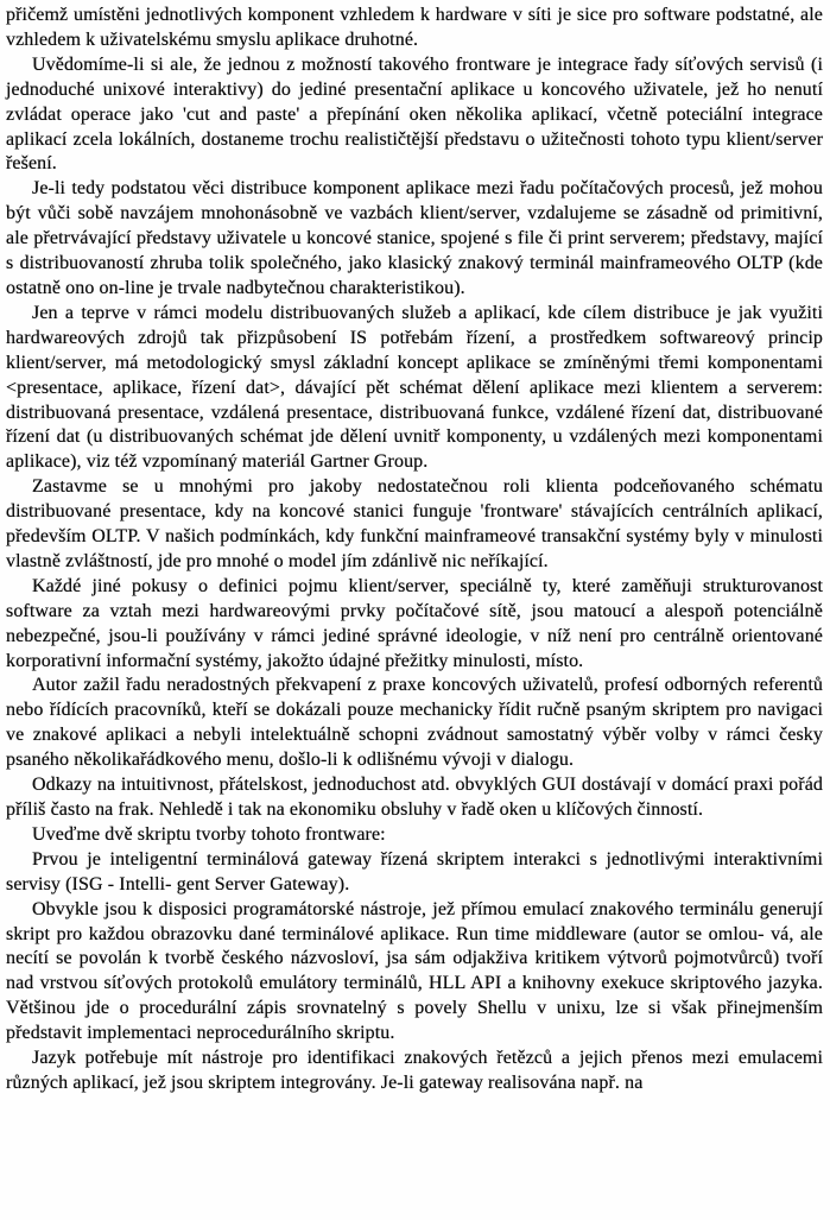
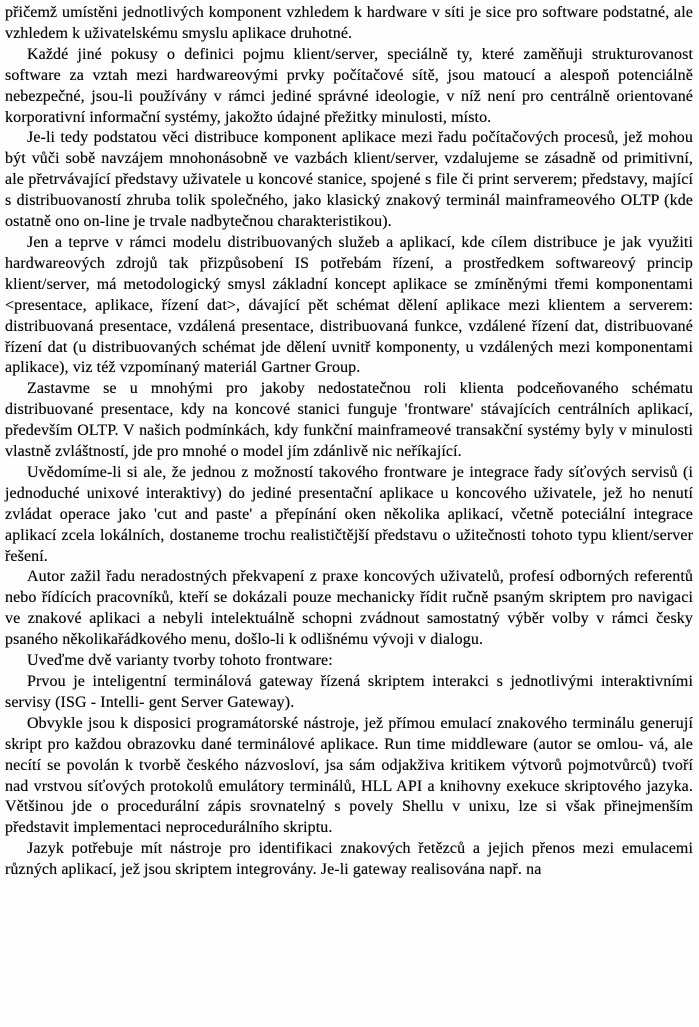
  přičemž umístěni jednotlivých komponent vzhledem k hardware v síti je sice pro software podstatné, ale vzhledem k uživatelskému smyslu aplikace druhotné.
- Uvědomíme-li si ale, že jednou z možností takového frontware je integrace řady síťových servisů (i jednoduché unixové interaktivy) do jediné presentační aplikace u koncového uživatele, jež ho nenutí zvládat operace jako 'cut and paste' a přepínání oken několika aplikací, včetně poteciální integrace aplikací zcela lokálních, dostaneme trochu realističtější představu o užitečnosti tohoto typu klient/server řešení.
+ Každé jiné pokusy o definici pojmu klient/server, speciálně ty, které zaměňuji strukturovanost software za vztah mezi hardwareovými prvky počítačové sítě, jsou matoucí a alespoň potenciálně nebezpečné, jsou-li používány v rámci jediné správné ideologie, v níž není pro centrálně orientované korporativní informační systémy, jakožto údajné přežitky minulosti, místo.
  Je-li tedy podstatou věci distribuce komponent aplikace mezi řadu počítačových procesů, jež mohou být vůči sobě navzájem mnohonásobně ve vazbách klient/server, vzdalujeme se zásadně od primitivní, ale přetrvávající představy uživatele u koncové stanice, spojené s file či print serverem; představy, mající s distribuovaností zhruba tolik společného, jako klasický znakový terminál mainframeového OLTP (kde ostatně ono on-line je trvale nadbytečnou charakteristikou).
  Jen a teprve v rámci modelu distribuovaných služeb a aplikací, kde cílem distribuce je jak využiti hardwareových zdrojů tak přizpůsobení IS potřebám řízení, a prostředkem softwareový princip klient/server, má metodologický smysl základní koncept aplikace se zmíněnými třemi komponentami <presentace, aplikace, řízení dat>, dávající pět schémat dělení aplikace mezi klientem a serverem: distribuovaná presentace, vzdálená presentace, distribuovaná funkce, vzdálené řízení dat, distribuované řízení dat (u distribuovaných schémat jde dělení uvnitř komponenty, u vzdálených mezi komponentami aplikace), viz též vzpomínaný materiál Gartner Group.
  Zastavme se u mnohými pro jakoby nedostatečnou roli klienta podceňovaného schématu distribuované presentace, kdy na koncové stanici funguje 'frontware' stávajících centrálních aplikací, především OLTP. V našich podmínkách, kdy funkční mainframeové transakční systémy byly v minulosti vlastně zvláštností, jde pro mnohé o model jím zdánlivě nic neříkající.
- Každé jiné pokusy o definici pojmu klient/server, speciálně ty, které zaměňuji strukturovanost software za vztah mezi hardwareovými prvky počítačové sítě, jsou matoucí a alespoň potenciálně nebezpečné, jsou-li používány v rámci jediné správné ideologie, v níž není pro centrálně orientované korporativní informační systémy, jakožto údajné přežitky minulosti, místo.
+ Uvědomíme-li si ale, že jednou z možností takového frontware je integrace řady síťových servisů (i jednoduché unixové interaktivy) do jediné presentační aplikace u koncového uživatele, jež ho nenutí zvládat operace jako 'cut and paste' a přepínání oken několika aplikací, včetně poteciální integrace aplikací zcela lokálních, dostaneme trochu realističtější představu o užitečnosti tohoto typu klient/server řešení.
  Autor zažil řadu neradostných překvapení z praxe koncových uživatelů, profesí odborných referentů nebo řídících pracovníků, kteří se dokázali pouze mechanicky řídit ručně psaným skriptem pro navigaci ve znakové aplikaci a nebyli intelektuálně schopni zvádnout samostatný výběr volby v rámci česky psaného několikařádkového menu, došlo-li k odlišnému vývoji v dialogu.
- Odkazy na intuitivnost, přátelskost, jednoduchost atd. obvyklých GUI dostávají v domácí praxi pořád příliš často na frak. Nehledě i tak na ekonomiku obsluhy v řadě oken u klíčových činností.
- Uveďme dvě skriptu tvorby tohoto frontware:
+ Uveďme dvě varianty tvorby tohoto frontware:
  Prvou je inteligentní terminálová gateway řízená skriptem interakci s jednotlivými interaktivními servisy (ISG - Intelli- gent Server Gateway).
  Obvykle jsou k disposici programátorské nástroje, jež přímou emulací znakového terminálu generují skript pro každou obrazovku dané terminálové aplikace. Run time middleware (autor se omlou- vá, ale necítí se povolán k tvorbě českého názvosloví, jsa sám odjakživa kritikem výtvorů pojmotvůrců) tvoří nad vrstvou síťových protokolů emulátory terminálů, HLL API a knihovny exekuce skriptového jazyka. Většinou jde o procedurální zápis srovnatelný s povely Shellu v unixu, lze si však přinejmenším představit implementaci neprocedurálního skriptu.
  Jazyk potřebuje mít nástroje pro identifikaci znakových řetězců a jejich přenos mezi emulacemi různých aplikací, jež jsou skriptem integrovány. Je-li gateway realisována např. na
